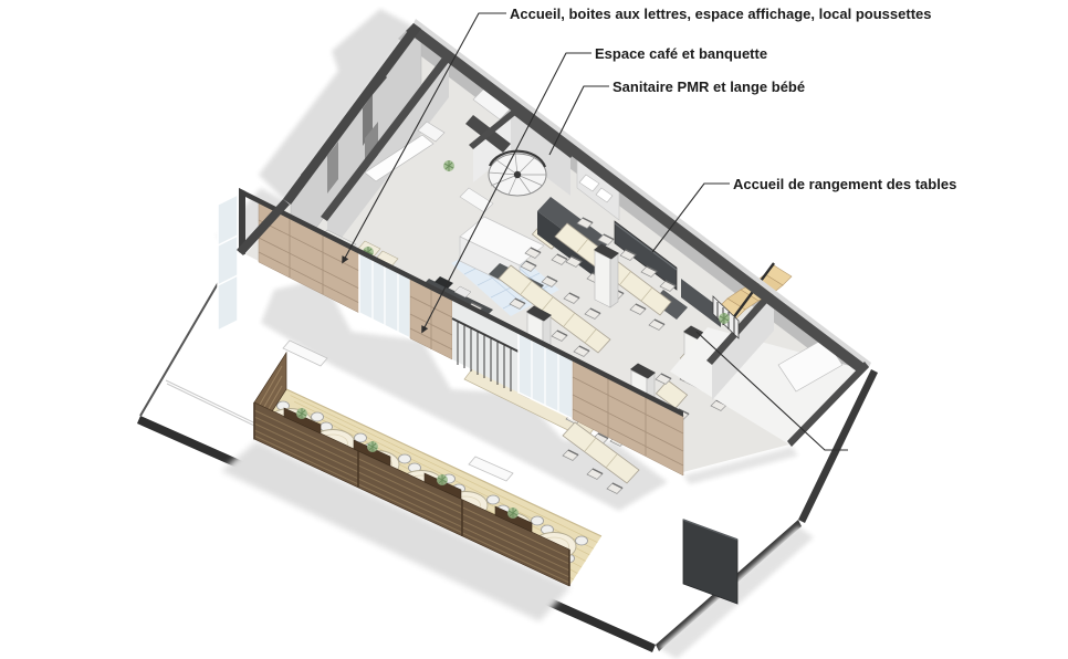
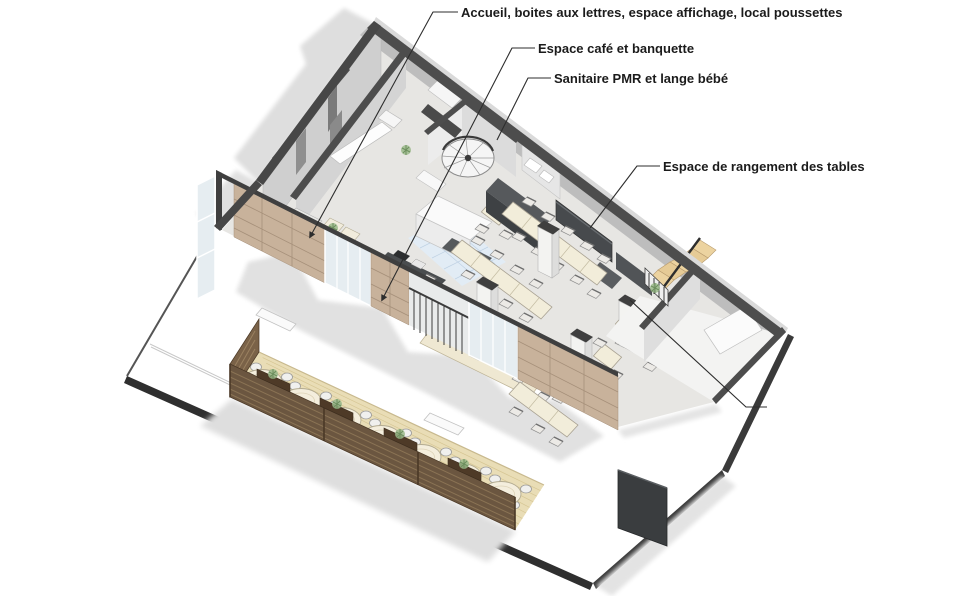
  Accueil, boites aux lettres, espace affichage, local poussettes
  Espace café et banquette
  Sanitaire PMR et lange bébé
- Accueil de rangement des tables
+ Espace de rangement des tables
